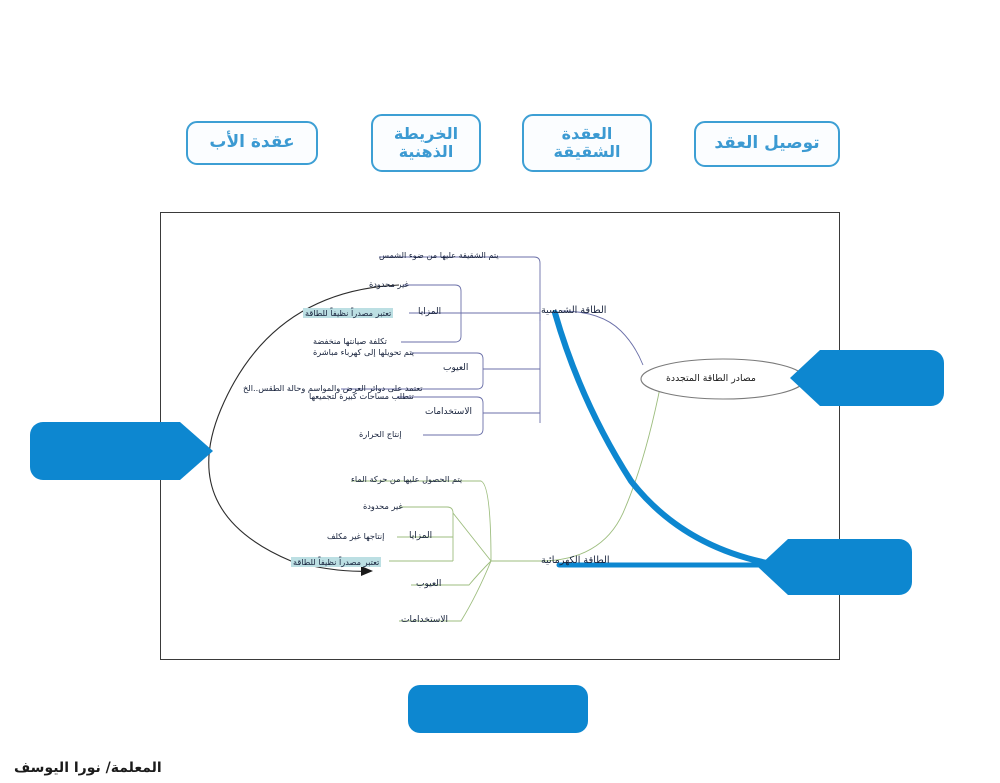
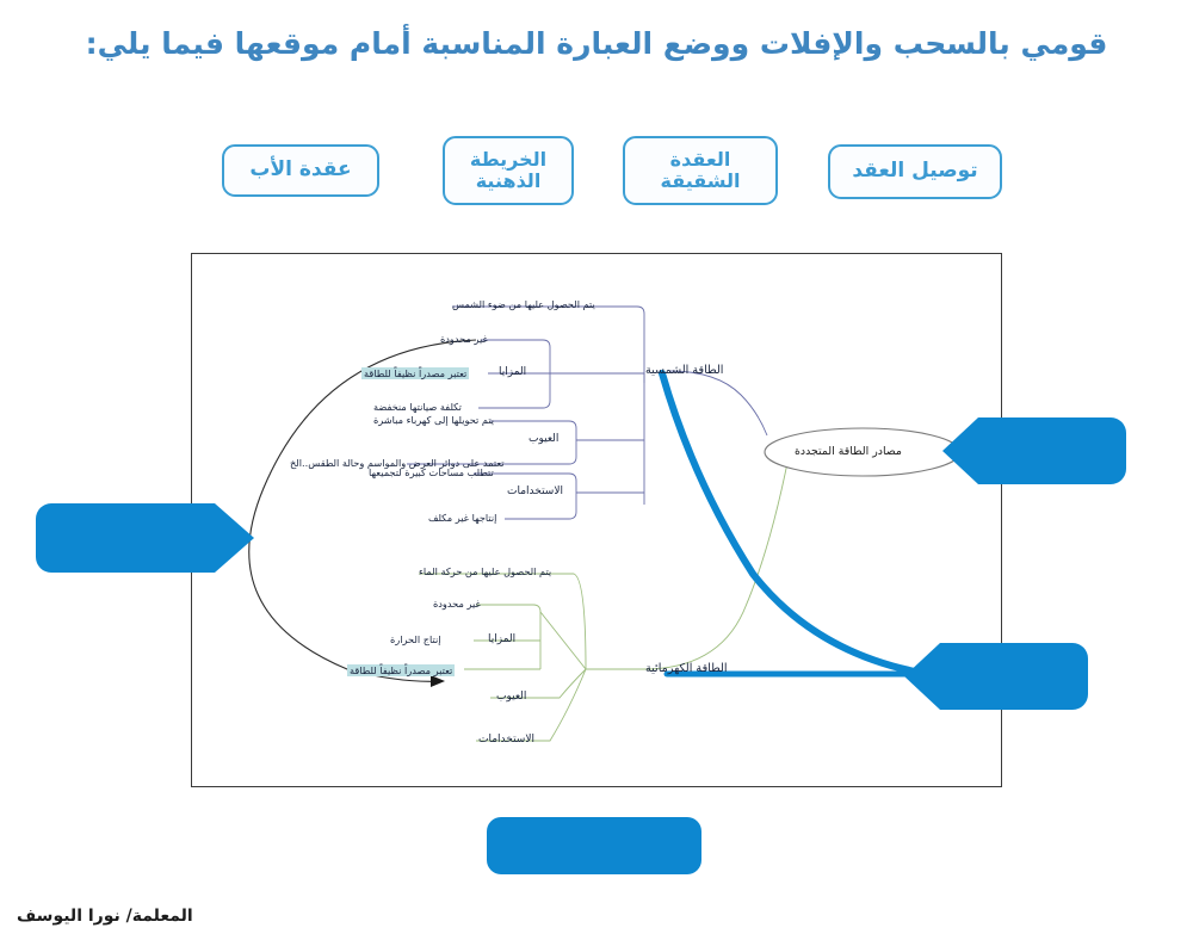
+ قومي بالسحب والإفلات ووضع العبارة المناسبة أمام موقعها فيما يلي:
  عقدة الأب
  الخريطة
  الذهنية
  العقدة
  الشقيقة
  توصيل العقد
  الطاقة الشمسية
- يتم الشقيقة عليها من ضوء الشمس
+ يتم الحصول عليها من ضوء الشمس
  المزايا
  غير محدودة
  تعتبر مصدراً نظيفاً للطاقة
  تكلفة صيانتها منخفضة
  العيوب
  يتم تحويلها إلى كهرباء مباشرة
  تعتمد على دوائر العرض والمواسم وحالة الطقس..الخ
  الاستخدامات
  تتطلب مساحات كبيرة لتجميعها
- إنتاج الحرارة
+ إنتاجها غير مكلف
  الطاقة الكهرمائية
  يتم الحصول عليها من حركة الماء
  المزايا
  غير محدودة
- إنتاجها غير مكلف
+ إنتاج الحرارة
  تعتبر مصدراً نظيفاً للطاقة
  العيوب
  الاستخدامات
  مصادر الطاقة المتجددة
  المعلمة/ نورا اليوسف
